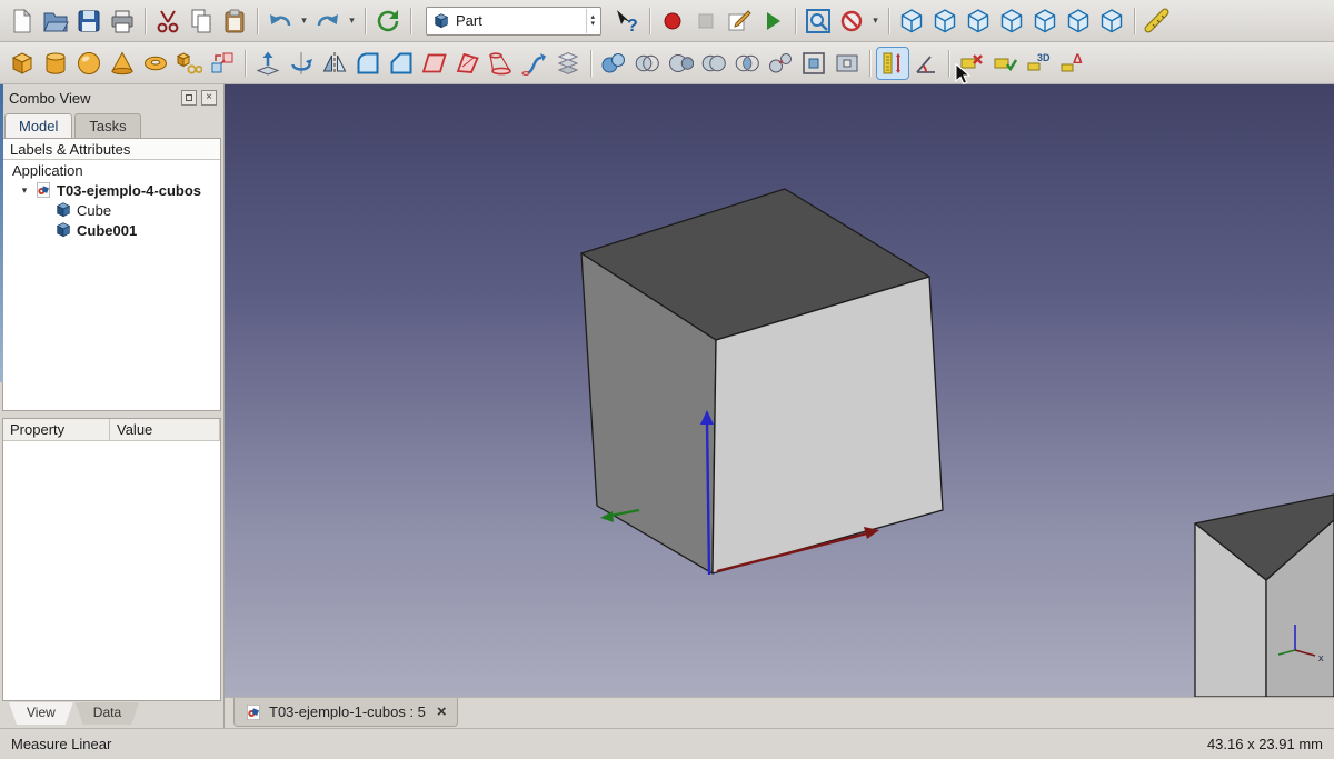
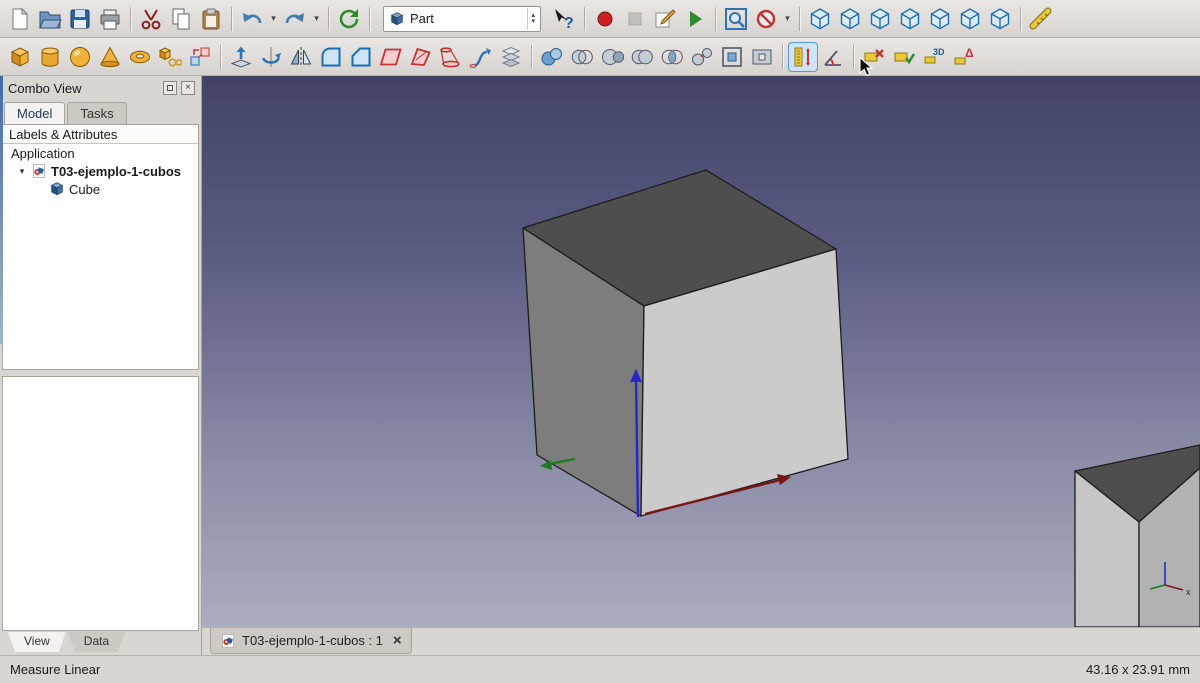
  ▾
  ▾
  Part
  ▾
  Combo View
  ×
  Model
  Tasks
  Labels & Attributes
  Application
  ▾
- T03-ejemplo-4-cubos
+ T03-ejemplo-1-cubos
  Cube
- Cube001
- Property
- Value
  View
  Data
  x
- T03-ejemplo-1-cubos : 5
+ T03-ejemplo-1-cubos : 1
  ×
  Measure Linear
  43.16 x 23.91 mm
